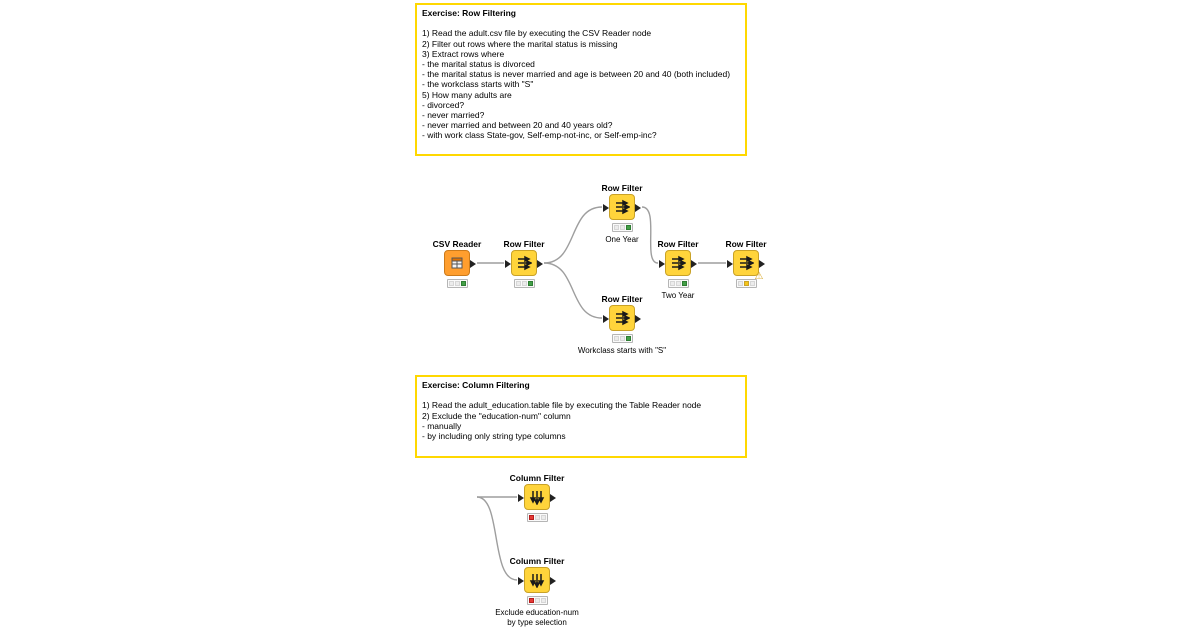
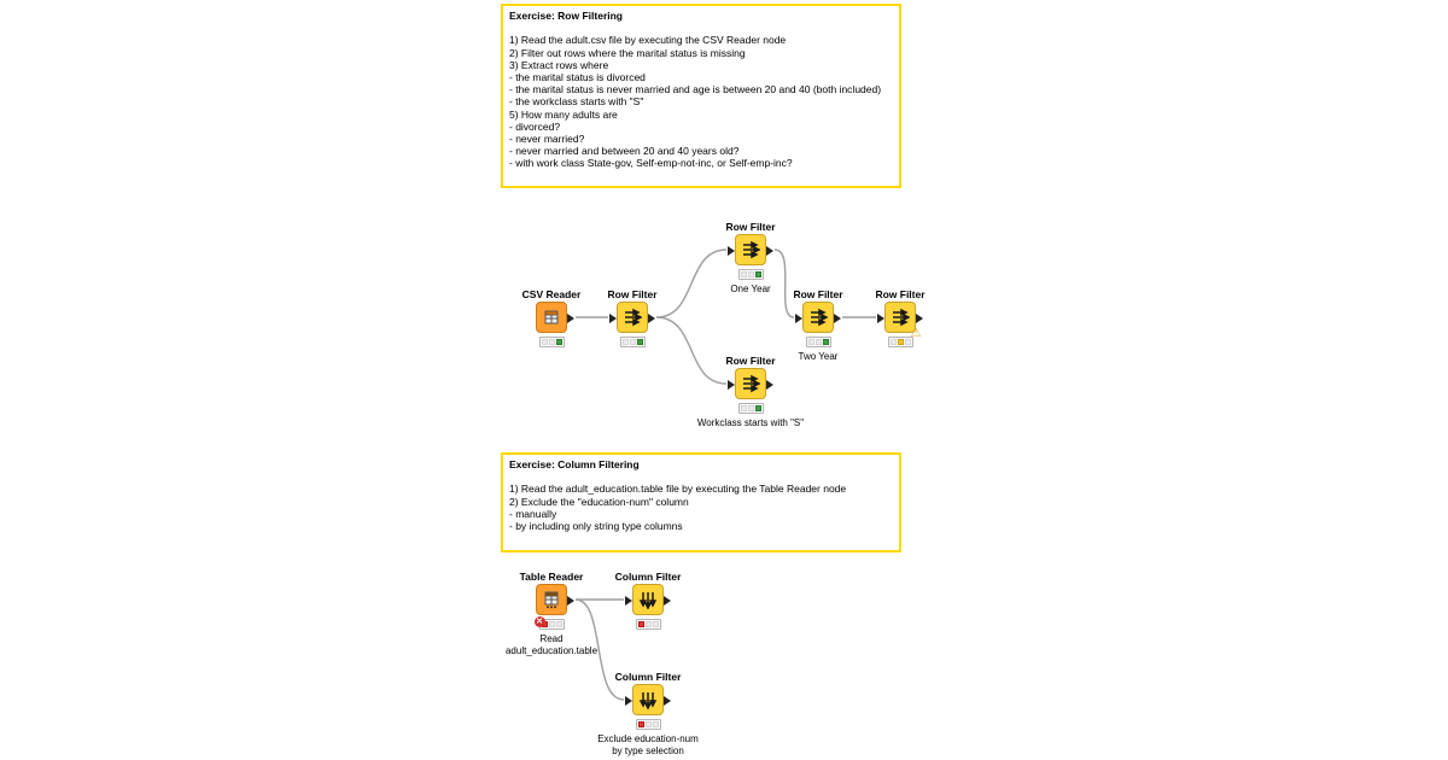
  Exercise: Row Filtering
  1) Read the adult.csv file by executing the CSV Reader node
  2) Filter out rows where the marital status is missing
  3) Extract rows where
  - the marital status is divorced
  - the marital status is never married and age is between 20 and 40 (both included)
  - the workclass starts with "S"
  5) How many adults are
  - divorced?
  - never married?
  - never married and between 20 and 40 years old?
  - with work class State-gov, Self-emp-not-inc, or Self-emp-inc?
  Exercise: Column Filtering
  1) Read the adult_education.table file by executing the Table Reader node
  2) Exclude the "education-num" column
  - manually
  - by including only string type columns
  CSV Reader
  Row Filter
  Row Filter
  One Year
  Row Filter
  Two Year
  Row Filter
  ⚠
  Row Filter
  Workclass starts with "S"
+ Table Reader
+ Read
+ adult_education.table
  Column Filter
  Column Filter
  Exclude education-num
  by type selection
